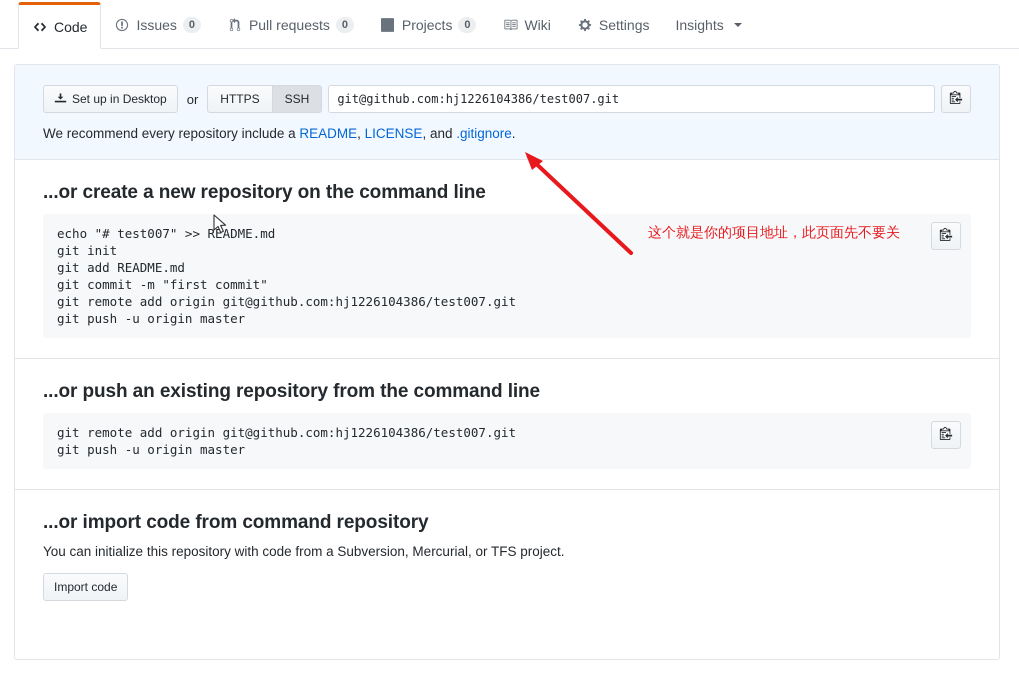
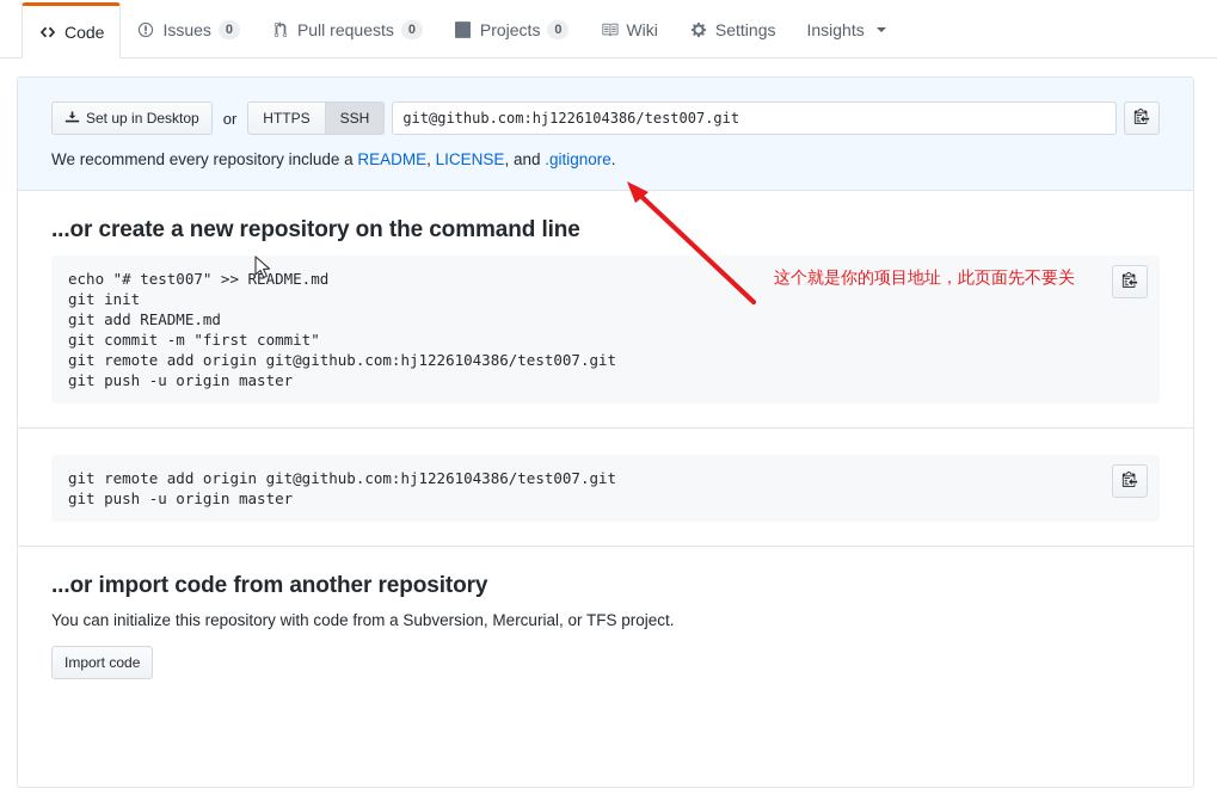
  Code
  Issues
  0
  Pull requests
  0
  Projects
  0
  Wiki
  Settings
  Insights
  Set up in Desktop
  or
  HTTPS
  SSH
  git@github.com:hj1226104386/test007.git
  We recommend every repository include a README, LICENSE, and .gitignore.
  ...or create a new repository on the command line
  echo "# test007" >> README.md
  git init
  git add README.md
  git commit -m "first commit"
  git remote add origin git@github.com:hj1226104386/test007.git
  git push -u origin master
- ...or push an existing repository from the command line
  git remote add origin git@github.com:hj1226104386/test007.git
  git push -u origin master
- ...or import code from command repository
+ ...or import code from another repository
  You can initialize this repository with code from a Subversion, Mercurial, or TFS project.
  Import code
  这个就是你的项目地址，此页面先不要关
